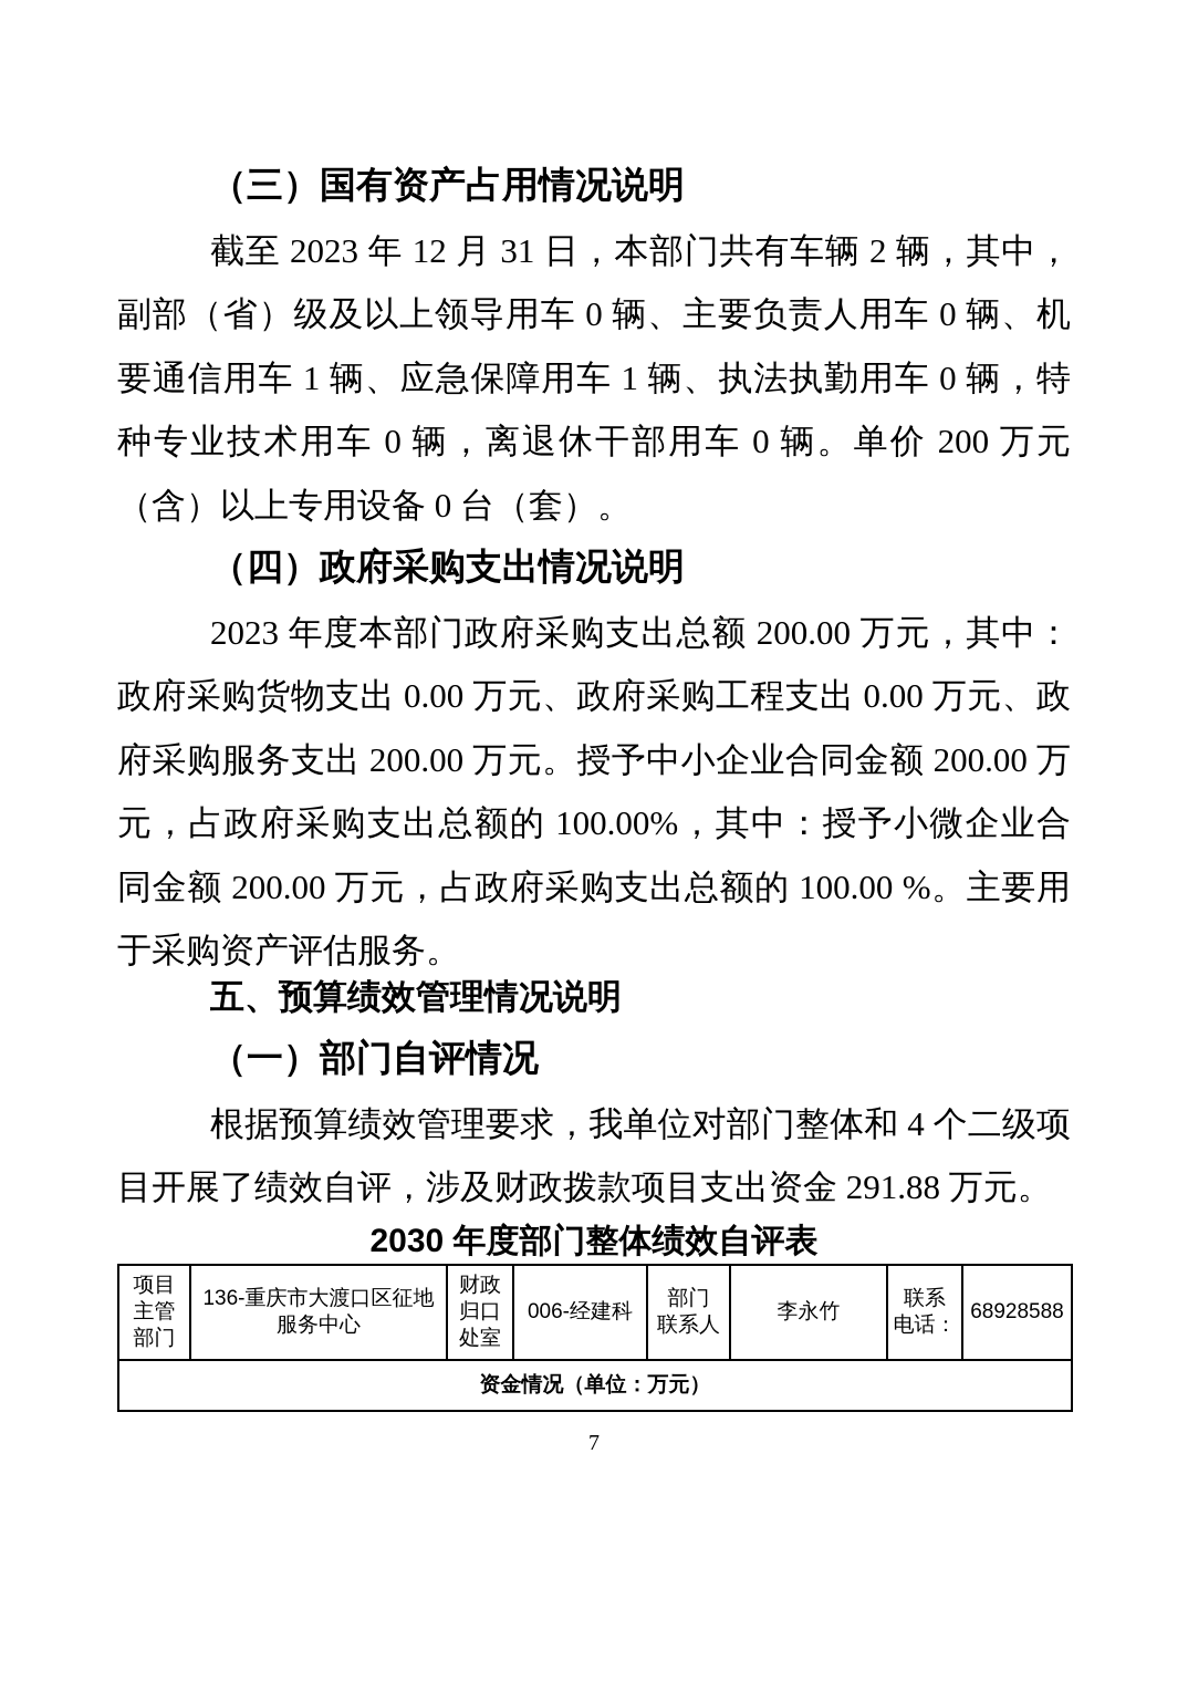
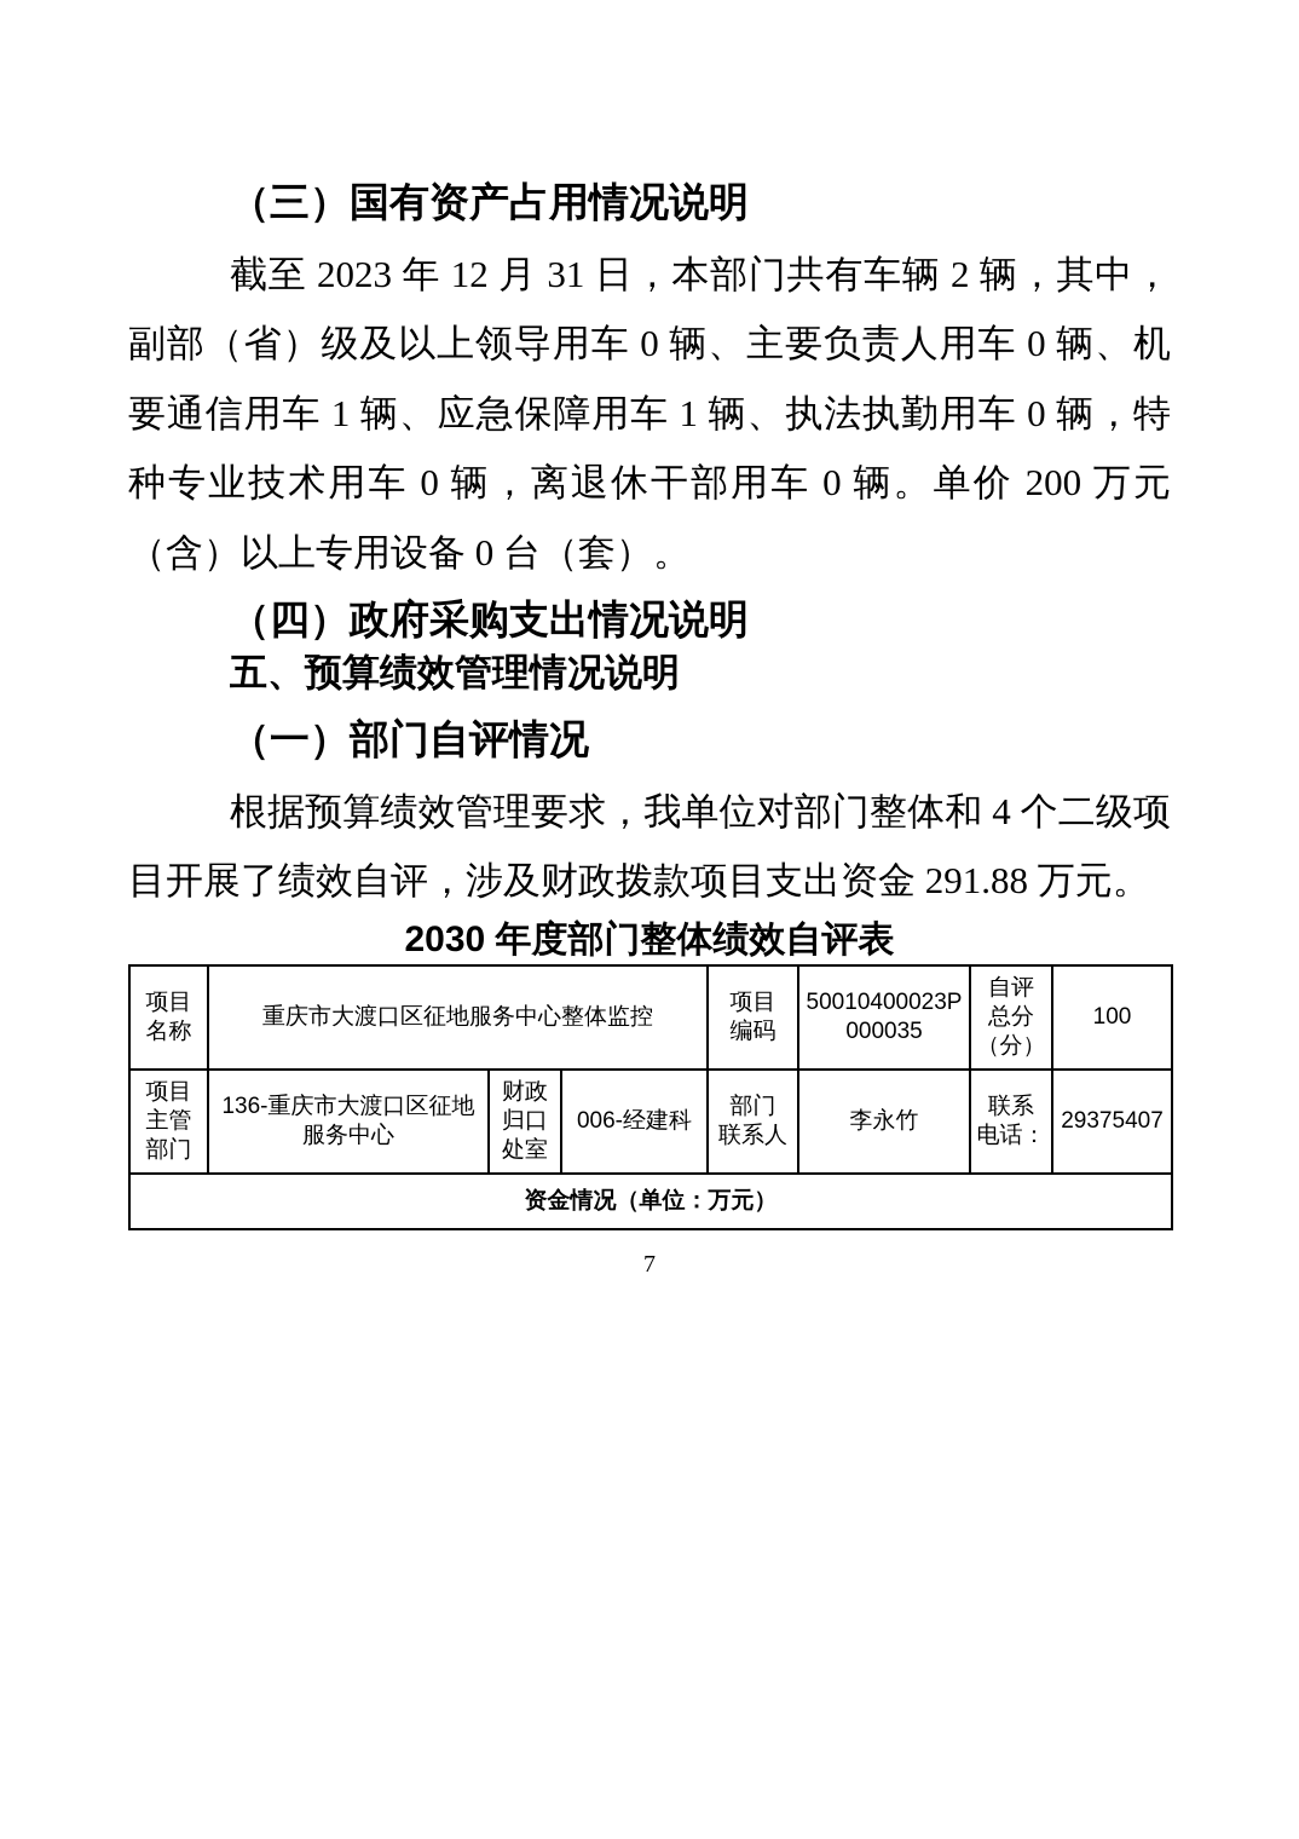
  （三）国有资产占用情况说明
  截至 2023 年 12 月 31 日，本部门共有车辆 2 辆，其中，副部（省）级及以上领导用车 0 辆、主要负责人用车 0 辆、机要通信用车 1 辆、应急保障用车 1 辆、执法执勤用车 0 辆，特种专业技术用车 0 辆，离退休干部用车 0 辆。单价 200 万元（含）以上专用设备 0 台（套）。
  （四）政府采购支出情况说明
- 2023 年度本部门政府采购支出总额 200.00 万元，其中：政府采购货物支出 0.00 万元、政府采购工程支出 0.00 万元、政府采购服务支出 200.00 万元。授予中小企业合同金额 200.00 万元，占政府采购支出总额的 100.00%，其中：授予小微企业合同金额 200.00 万元，占政府采购支出总额的 100.00 %。主要用于采购资产评估服务。
  五、预算绩效管理情况说明
  （一）部门自评情况
  根据预算绩效管理要求，我单位对部门整体和 4 个二级项目开展了绩效自评，涉及财政拨款项目支出资金 291.88 万元。
  2030 年度部门整体绩效自评表
+ 项目 名称	重庆市大渡口区征地服务中心整体监控	项目 编码	50010400023P000035	自评 总分 （分）	100
- 项目 主管 部门	136-重庆市大渡口区征地服务中心	财政 归口 处室	006-经建科	部门 联系人	李永竹	联系 电话：	68928588
+ 项目 主管 部门	136-重庆市大渡口区征地服务中心	财政 归口 处室	006-经建科	部门 联系人	李永竹	联系 电话：	29375407
  资金情况（单位：万元）
  7
